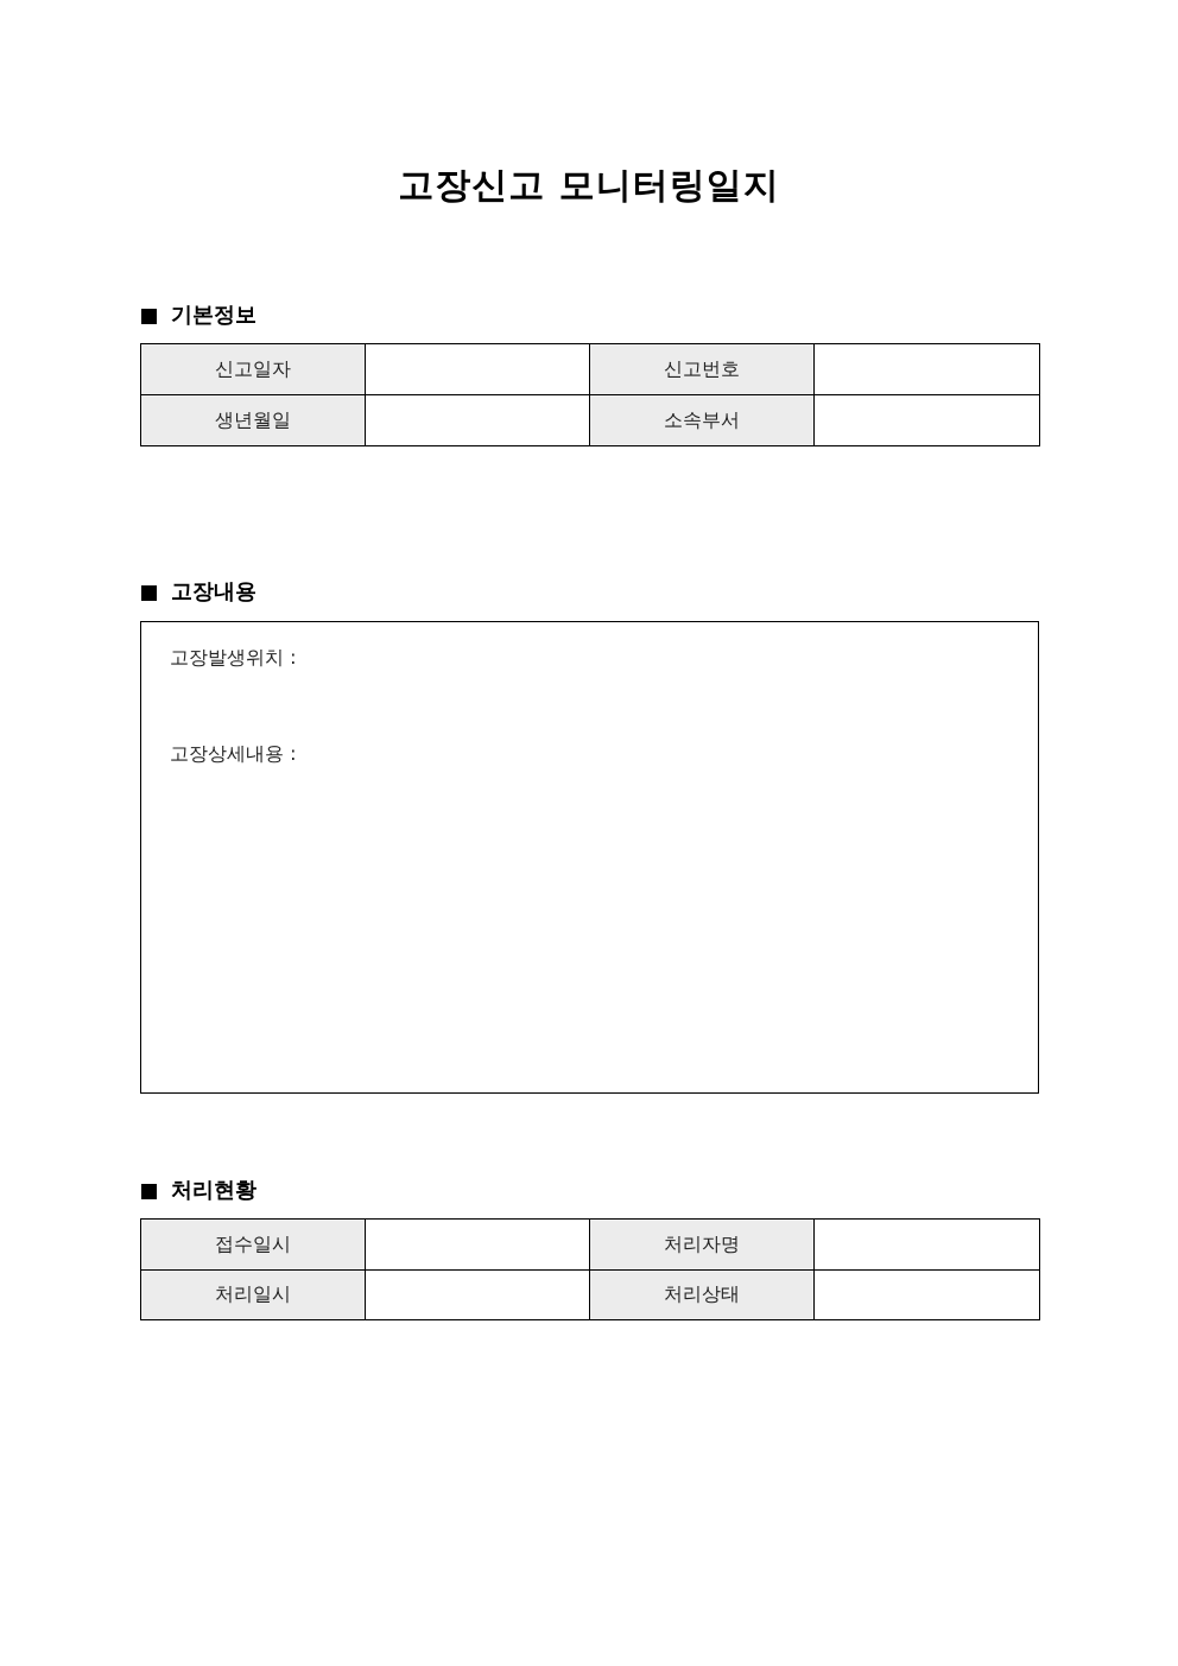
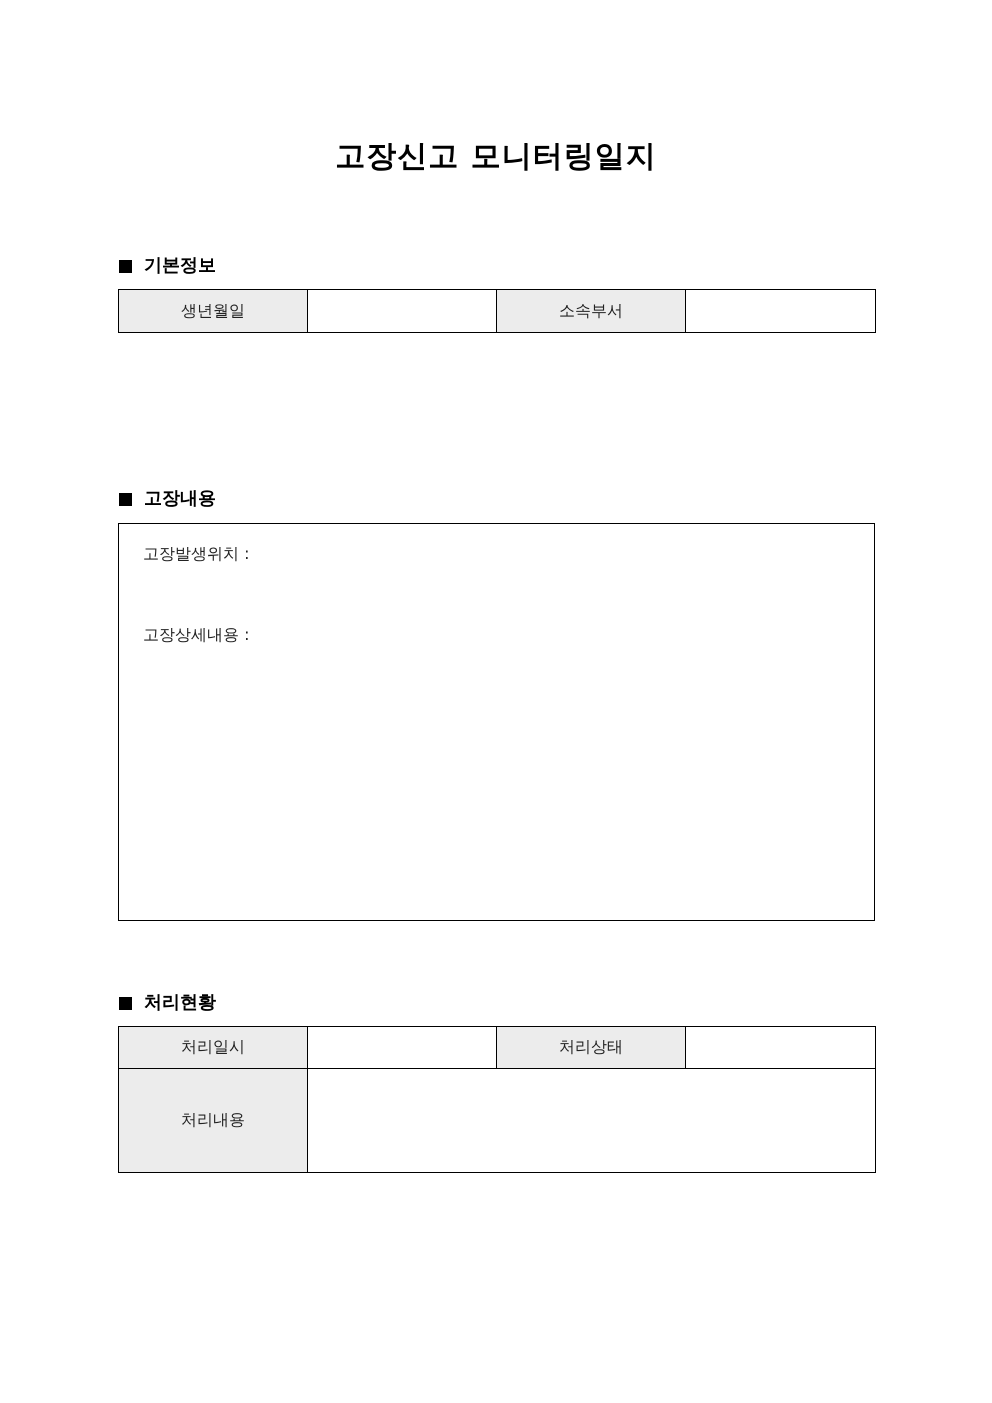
  고장신고 모니터링일지
  기본정보
- 신고일자		신고번호
  생년월일		소속부서
  고장내용
  고장발생위치 :
  고장상세내용 :
  처리현황
- 접수일시		처리자명
  처리일시		처리상태
+ 처리내용
